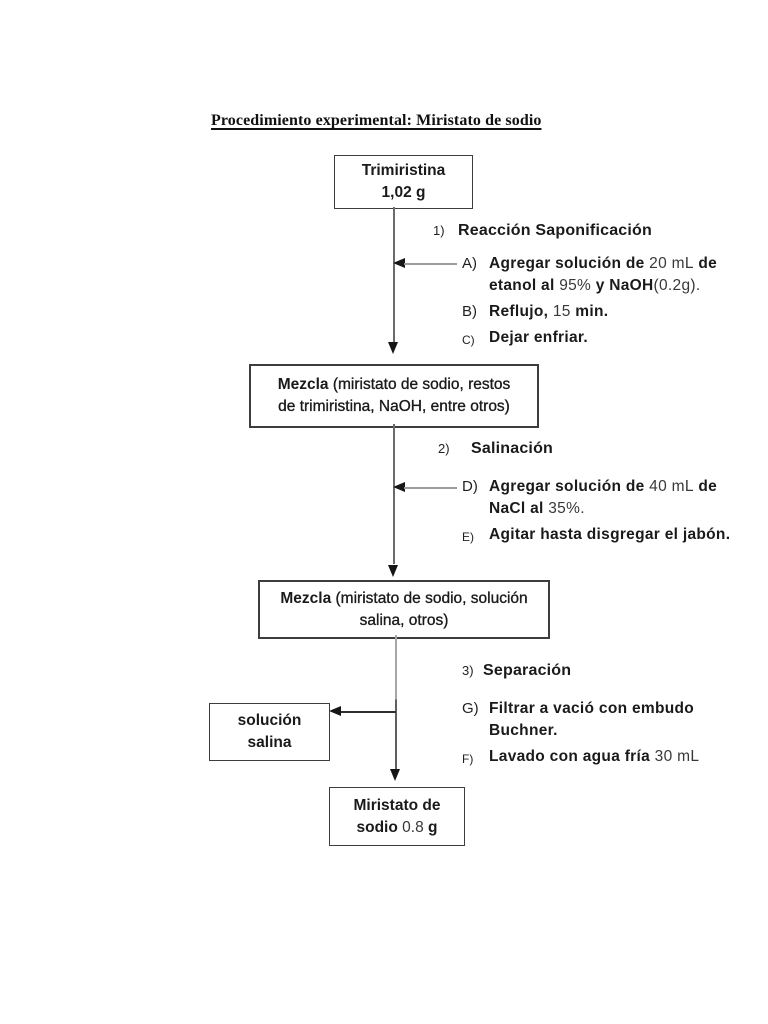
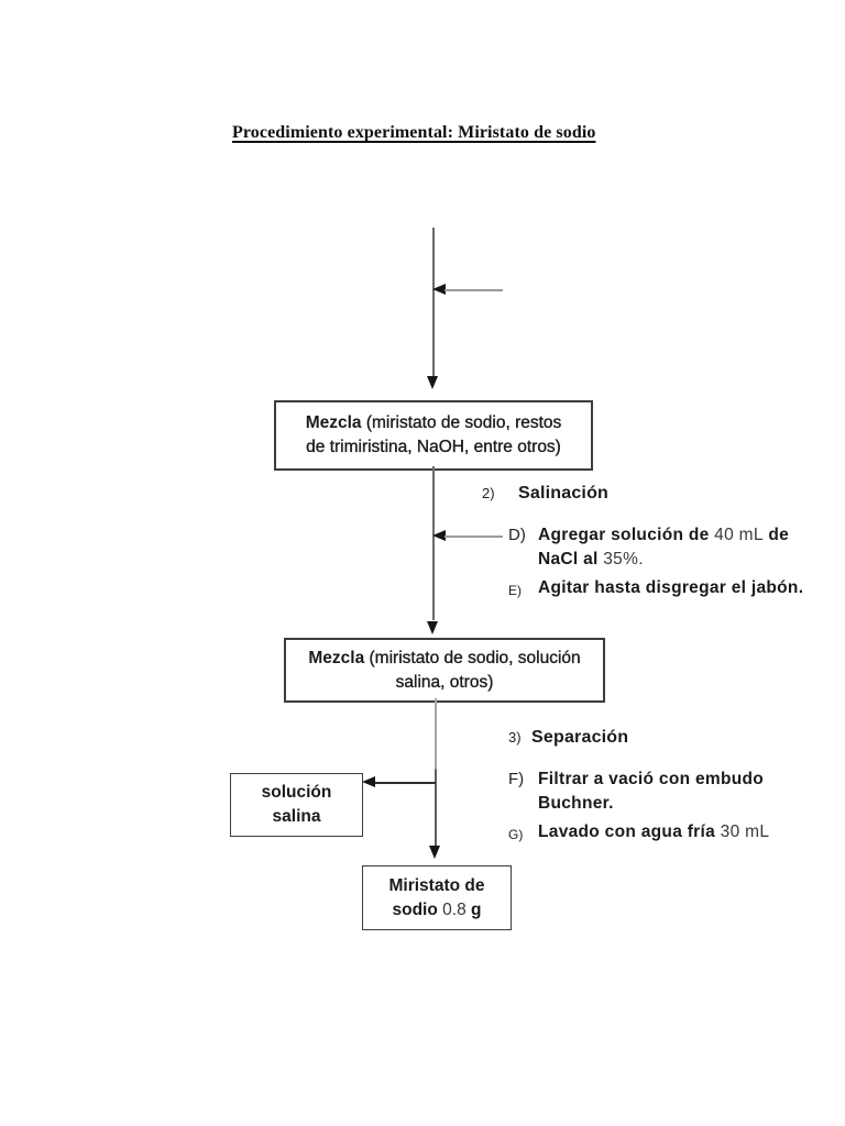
  Procedimiento experimental: Miristato de sodio
- Trimiristina
- 1,02 g
- 1) Reacción Saponificación
- A)
- Agregar solución de 20 mL de
- etanol al 95% y NaOH(0.2g).
- B)
- Reflujo, 15 min.
- C)
- Dejar enfriar.
  Mezcla (miristato de sodio, restos
  de trimiristina, NaOH, entre otros)
  2) Salinación
  D)
  Agregar solución de 40 mL de
  NaCl al 35%.
  E)
  Agitar hasta disgregar el jabón.
  Mezcla (miristato de sodio, solución
  salina, otros)
  3) Separación
- G)
+ F)
  Filtrar a vació con embudo
  Buchner.
- F)
+ G)
  Lavado con agua fría 30 mL
  solución
  salina
  Miristato de
  sodio 0.8 g
